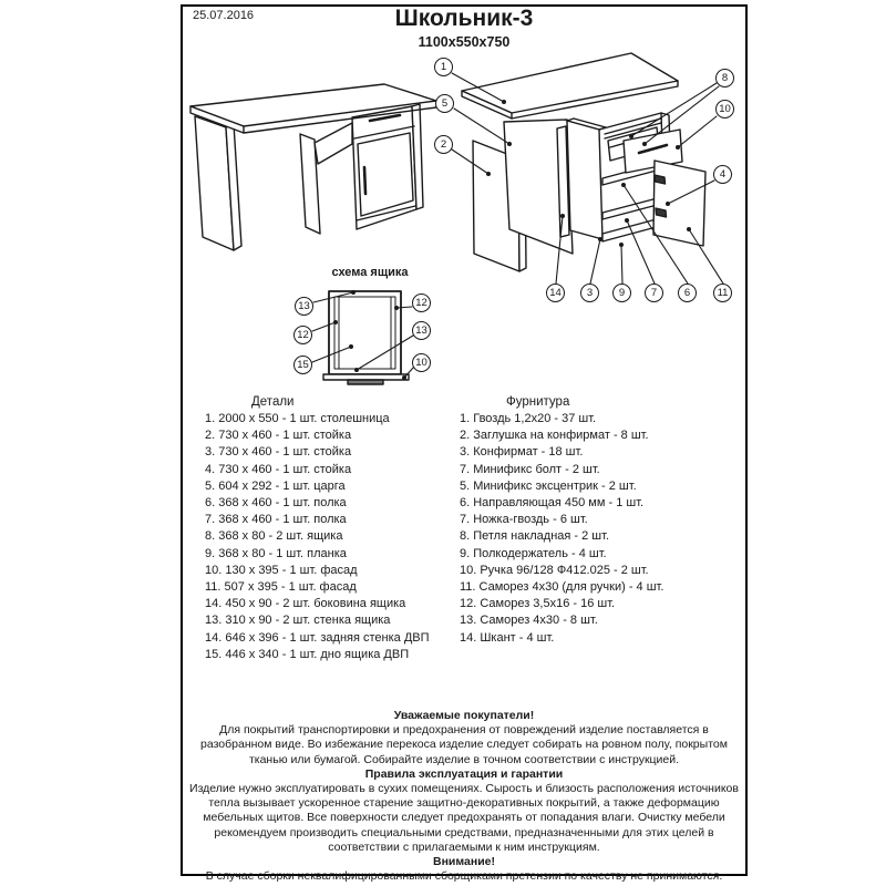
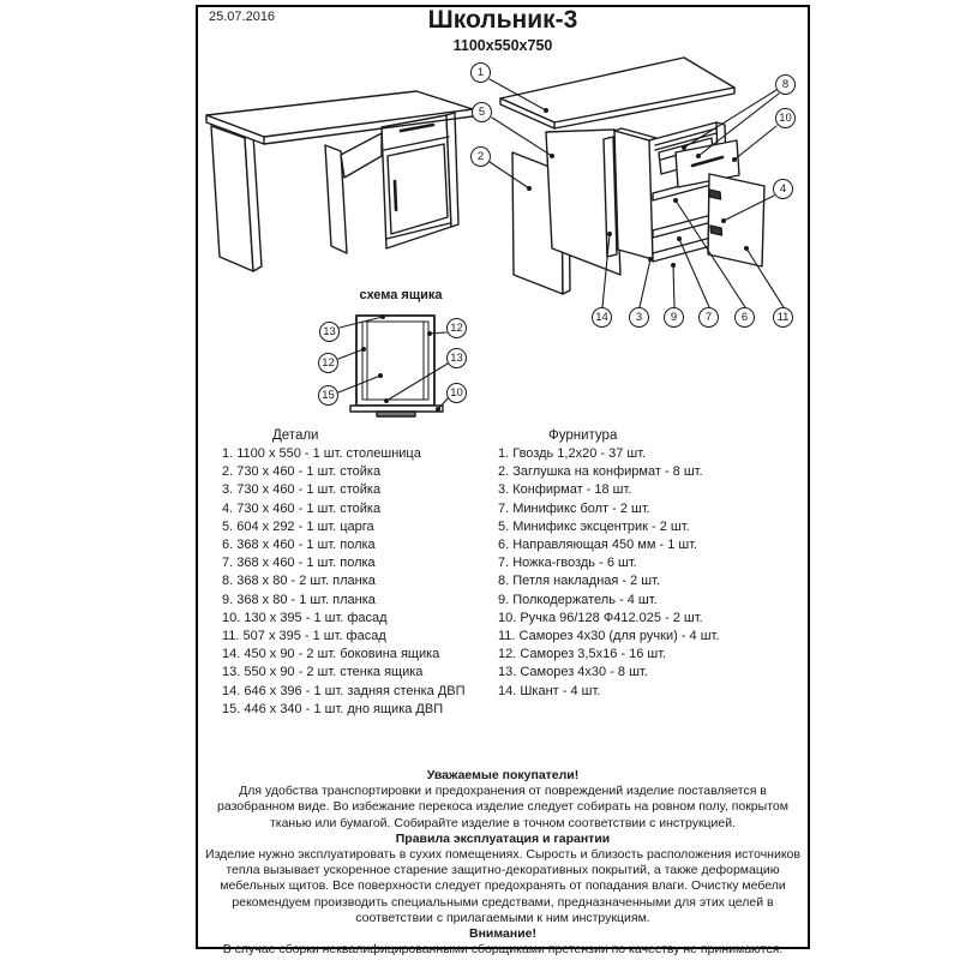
  25.07.2016
  Школьник-3
  1100х550х750
  схема ящика
  1
  8
  5
  10
  2
  4
  14
  3
  9
  7
  6
  11
  13
  12
  12
  13
  15
  10
  Детали
- 1. 2000 х 550 - 1 шт. столешница
+ 1. 1100 х 550 - 1 шт. столешница
  2. 730 х 460 - 1 шт. стойка
  3. 730 х 460 - 1 шт. стойка
  4. 730 х 460 - 1 шт. стойка
  5. 604 х 292 - 1 шт. царга
  6. 368 х 460 - 1 шт. полка
  7. 368 х 460 - 1 шт. полка
- 8. 368 х 80 - 2 шт. ящика
+ 8. 368 х 80 - 2 шт. планка
  9. 368 х 80 - 1 шт. планка
  10. 130 х 395 - 1 шт. фасад
  11. 507 х 395 - 1 шт. фасад
  14. 450 х 90 - 2 шт. боковина ящика
- 13. 310 х 90 - 2 шт. стенка ящика
+ 13. 550 х 90 - 2 шт. стенка ящика
  14. 646 х 396 - 1 шт. задняя стенка ДВП
  15. 446 х 340 - 1 шт. дно ящика ДВП
  Фурнитура
  1. Гвоздь 1,2х20 - 37 шт.
  2. Заглушка на конфирмат - 8 шт.
  3. Конфирмат - 18 шт.
  7. Минификс болт - 2 шт.
  5. Минификс эксцентрик - 2 шт.
  6. Направляющая 450 мм - 1 шт.
  7. Ножка-гвоздь - 6 шт.
  8. Петля накладная - 2 шт.
  9. Полкодержатель - 4 шт.
  10. Ручка 96/128 Ф412.025 - 2 шт.
  11. Саморез 4х30 (для ручки) - 4 шт.
  12. Саморез 3,5х16 - 16 шт.
  13. Саморез 4х30 - 8 шт.
  14. Шкант - 4 шт.
  Уважаемые покупатели!
- Для покрытий транспортировки и предохранения от повреждений изделие поставляется в разобранном виде. Во избежание перекоса изделие следует собирать на ровном полу, покрытом тканью или бумагой. Собирайте изделие в точном соответствии с инструкцией.
+ Для удобства транспортировки и предохранения от повреждений изделие поставляется в разобранном виде. Во избежание перекоса изделие следует собирать на ровном полу, покрытом тканью или бумагой. Собирайте изделие в точном соответствии с инструкцией.
  Правила эксплуатация и гарантии
  Изделие нужно эксплуатировать в сухих помещениях. Сырость и близость расположения источников тепла вызывает ускоренное старение защитно-декоративных покрытий, а также деформацию мебельных щитов. Все поверхности следует предохранять от попадания влаги. Очистку мебели рекомендуем производить специальными средствами, предназначенными для этих целей в соответствии с прилагаемыми к ним инструкциям.
  Внимание!
  В случае сборки неквалифицированными сборщиками претензии по качеству не принимаются.
